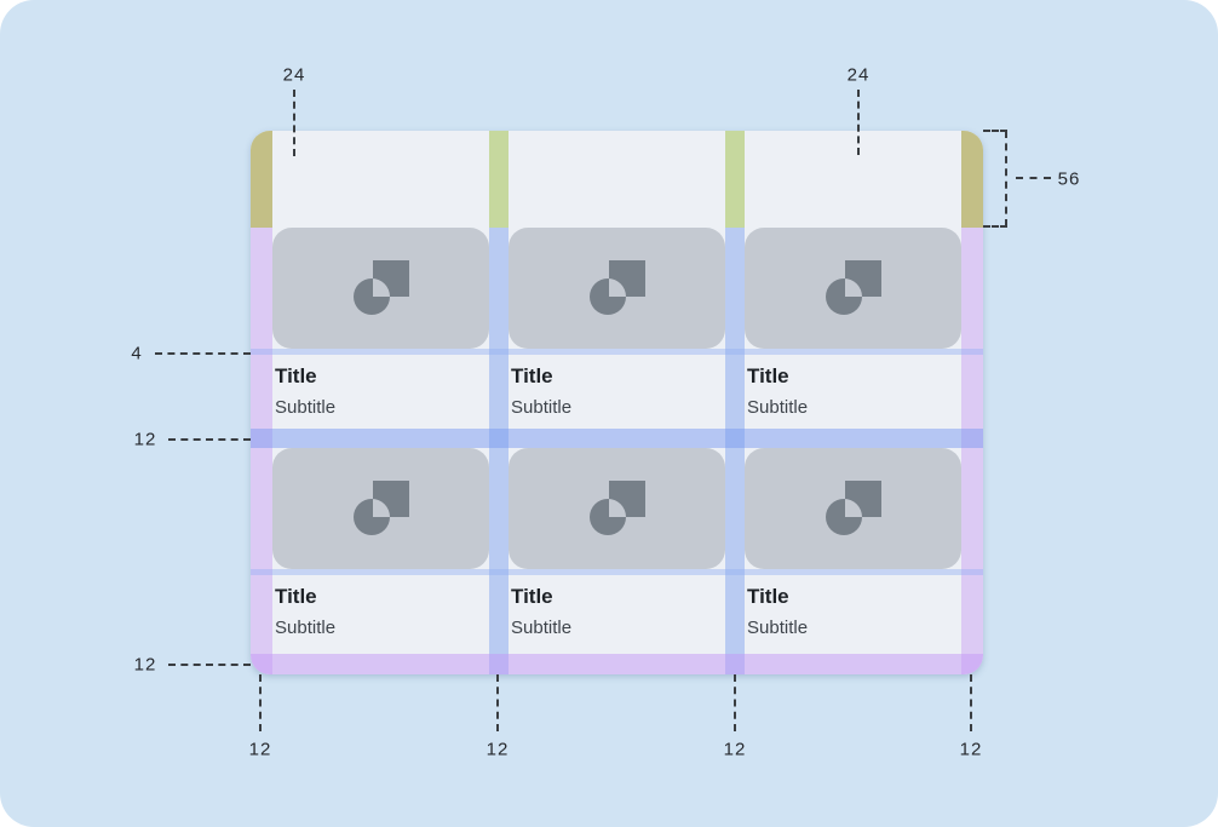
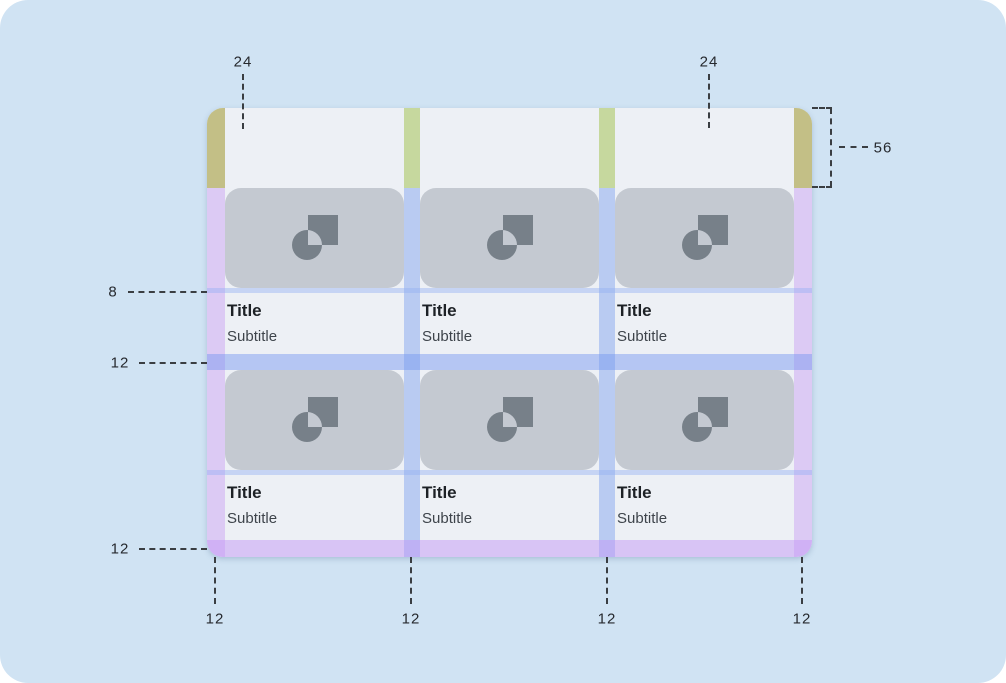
  Title
  Subtitle
  Title
  Subtitle
  Title
  Subtitle
  Title
  Subtitle
  Title
  Subtitle
  Title
  Subtitle
  24
  24
  56
- 4
+ 8
  12
  12
  12
  12
  12
  12
